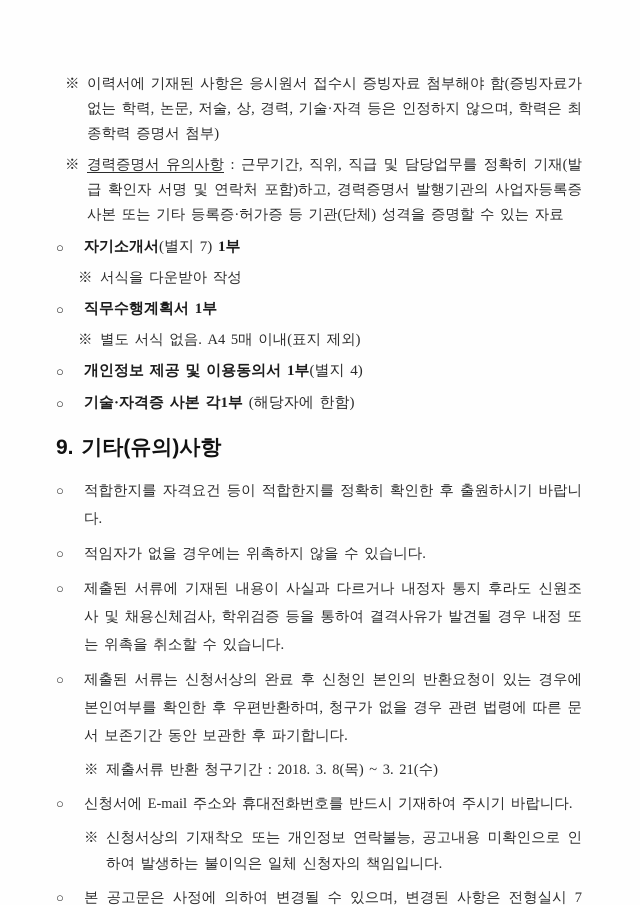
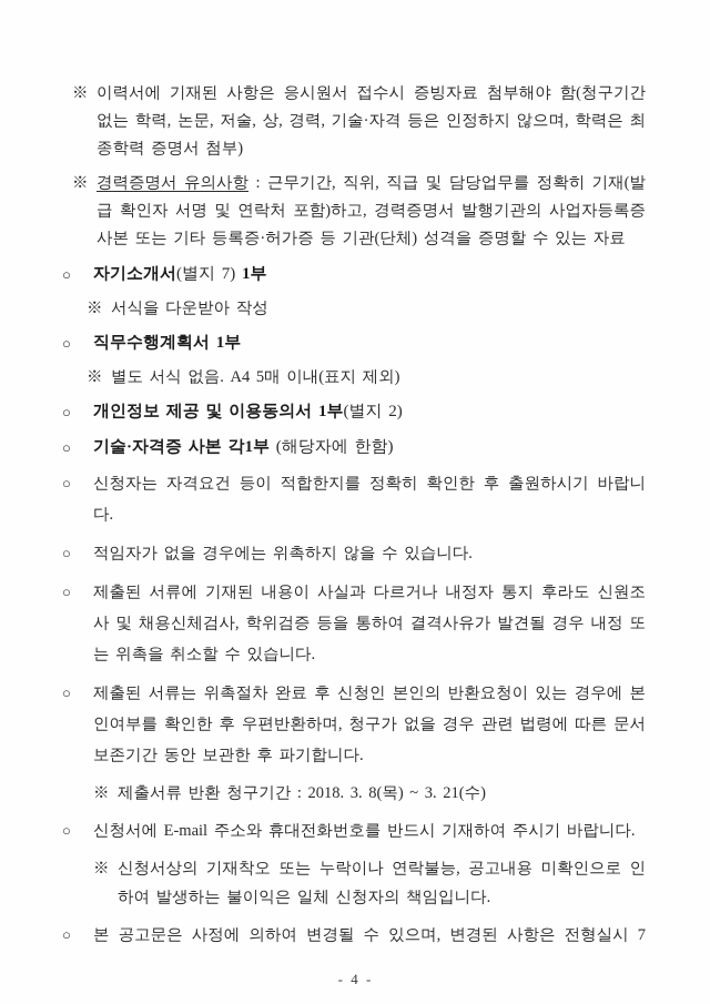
  ※
- 이력서에 기재된 사항은 응시원서 접수시 증빙자료 첨부해야 함(증빙자료가 없는 학력, 논문, 저술, 상, 경력, 기술·자격 등은 인정하지 않으며, 학력은 최종학력 증명서 첨부)
+ 이력서에 기재된 사항은 응시원서 접수시 증빙자료 첨부해야 함(청구기간 없는 학력, 논문, 저술, 상, 경력, 기술·자격 등은 인정하지 않으며, 학력은 최종학력 증명서 첨부)
  ※
  경력증명서 유의사항 : 근무기간, 직위, 직급 및 담당업무를 정확히 기재(발급 확인자 서명 및 연락처 포함)하고, 경력증명서 발행기관의 사업자등록증 사본 또는 기타 등록증·허가증 등 기관(단체) 성격을 증명할 수 있는 자료
  ○
  자기소개서(별지 7) 1부
  ※
  서식을 다운받아 작성
  ○
  직무수행계획서 1부
  ※
  별도 서식 없음. A4 5매 이내(표지 제외)
  ○
- 개인정보 제공 및 이용동의서 1부(별지 4)
+ 개인정보 제공 및 이용동의서 1부(별지 2)
  ○
  기술·자격증 사본 각1부 (해당자에 한함)
- 9. 기타(유의)사항
  ○
- 적합한지를 자격요건 등이 적합한지를 정확히 확인한 후 출원하시기 바랍니다.
+ 신청자는 자격요건 등이 적합한지를 정확히 확인한 후 출원하시기 바랍니다.
  ○
  적임자가 없을 경우에는 위촉하지 않을 수 있습니다.
  ○
  제출된 서류에 기재된 내용이 사실과 다르거나 내정자 통지 후라도 신원조사 및 채용신체검사, 학위검증 등을 통하여 결격사유가 발견될 경우 내정 또는 위촉을 취소할 수 있습니다.
  ○
- 제출된 서류는 신청서상의 완료 후 신청인 본인의 반환요청이 있는 경우에 본인여부를 확인한 후 우편반환하며, 청구가 없을 경우 관련 법령에 따른 문서 보존기간 동안 보관한 후 파기합니다.
+ 제출된 서류는 위촉절차 완료 후 신청인 본인의 반환요청이 있는 경우에 본인여부를 확인한 후 우편반환하며, 청구가 없을 경우 관련 법령에 따른 문서 보존기간 동안 보관한 후 파기합니다.
  ※
  제출서류 반환 청구기간 : 2018. 3. 8(목) ~ 3. 21(수)
  ○
  신청서에 E-mail 주소와 휴대전화번호를 반드시 기재하여 주시기 바랍니다.
  ※
- 신청서상의 기재착오 또는 개인정보 연락불능, 공고내용 미확인으로 인하여 발생하는 불이익은 일체 신청자의 책임입니다.
+ 신청서상의 기재착오 또는 누락이나 연락불능, 공고내용 미확인으로 인하여 발생하는 불이익은 일체 신청자의 책임입니다.
  ○
  본 공고문은 사정에 의하여 변경될 수 있으며, 변경된 사항은 전형실시 7
+ - 4 -
